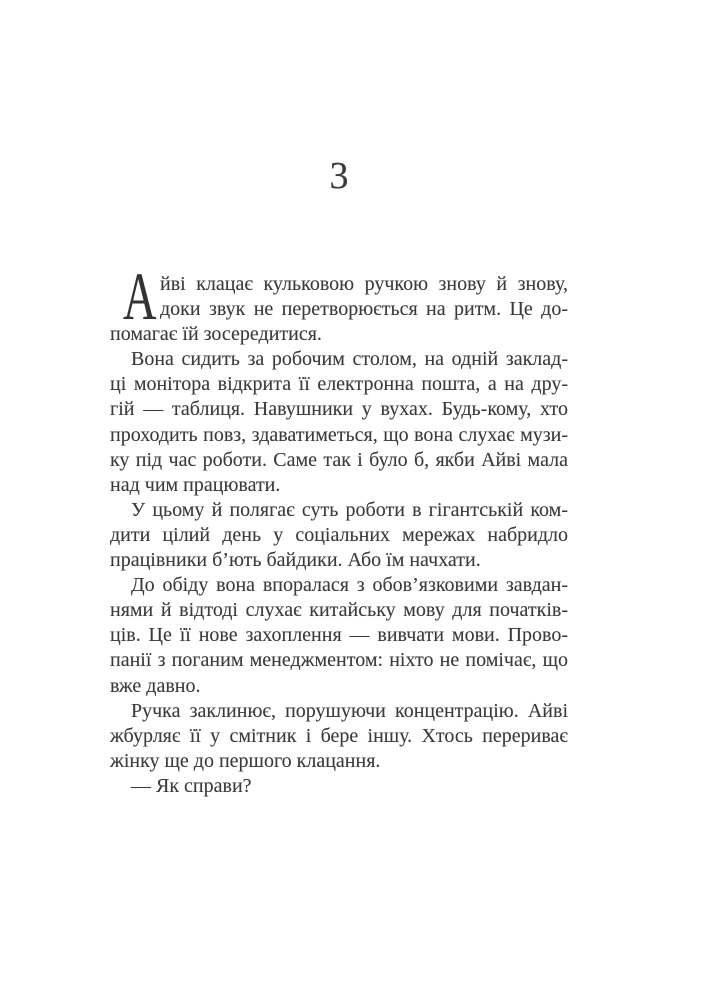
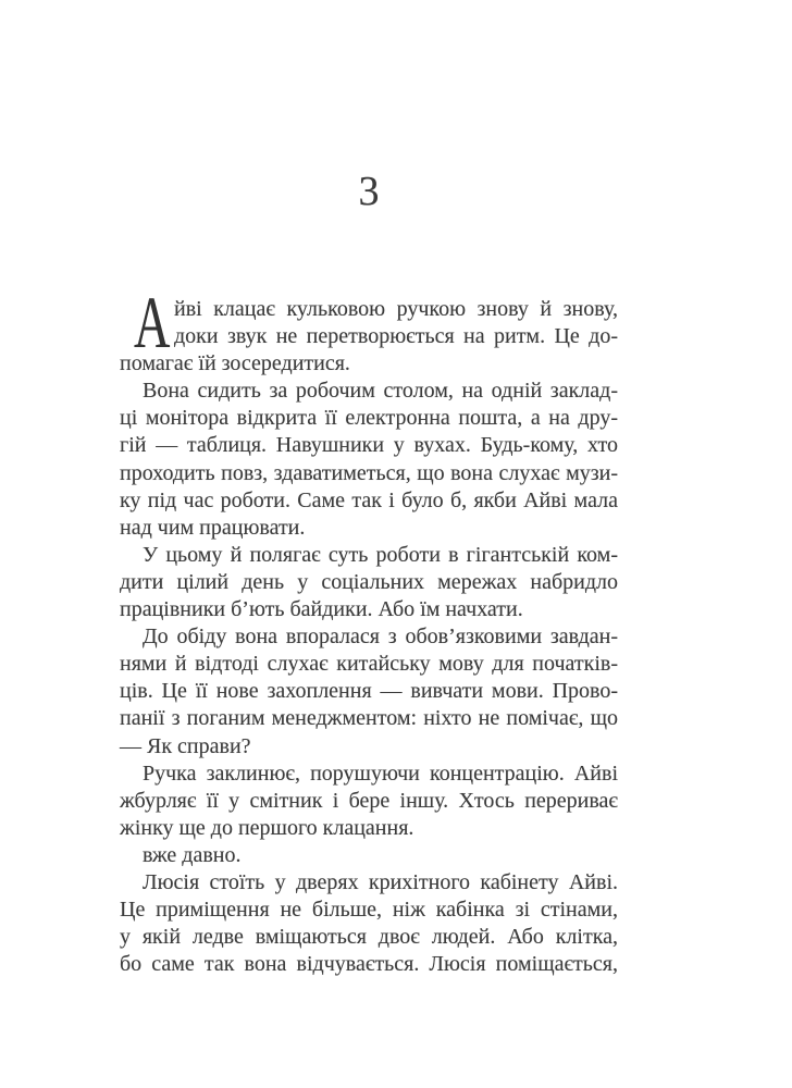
  3
  А
  йві клацає кульковою ручкою знову й знову,
  доки звук не перетворюється на ритм. Це до-
  помагає їй зосередитися.
  Вона сидить за робочим столом, на одній заклад-
  ці монітора відкрита її електронна пошта, а на дру-
  гій — таблиця. Навушники у вухах. Будь-кому, хто
  проходить повз, здаватиметься, що вона слухає музи-
  ку під час роботи. Саме так і було б, якби Айві мала
  над чим працювати.
  У цьому й полягає суть роботи в гігантській ком-
  дити цілий день у соціальних мережах набридло
  працівники б’ють байдики. Або їм начхати.
  До обіду вона впоралася з обов’язковими завдан-
  нями й відтоді слухає китайську мову для початків-
  ців. Це її нове захоплення — вивчати мови. Прово-
  панії з поганим менеджментом: ніхто не помічає, що
- вже давно.
+ — Як справи?
  Ручка заклинює, порушуючи концентрацію. Айві
  жбурляє її у смітник і бере іншу. Хтось перериває
  жінку ще до першого клацання.
- — Як справи?
+ вже давно.
+ Люсія стоїть у дверях крихітного кабінету Айві.
+ Це приміщення не більше, ніж кабінка зі стінами,
+ у якій ледве вміщаються двоє людей. Або клітка,
+ бо саме так вона відчувається. Люсія поміщається,
